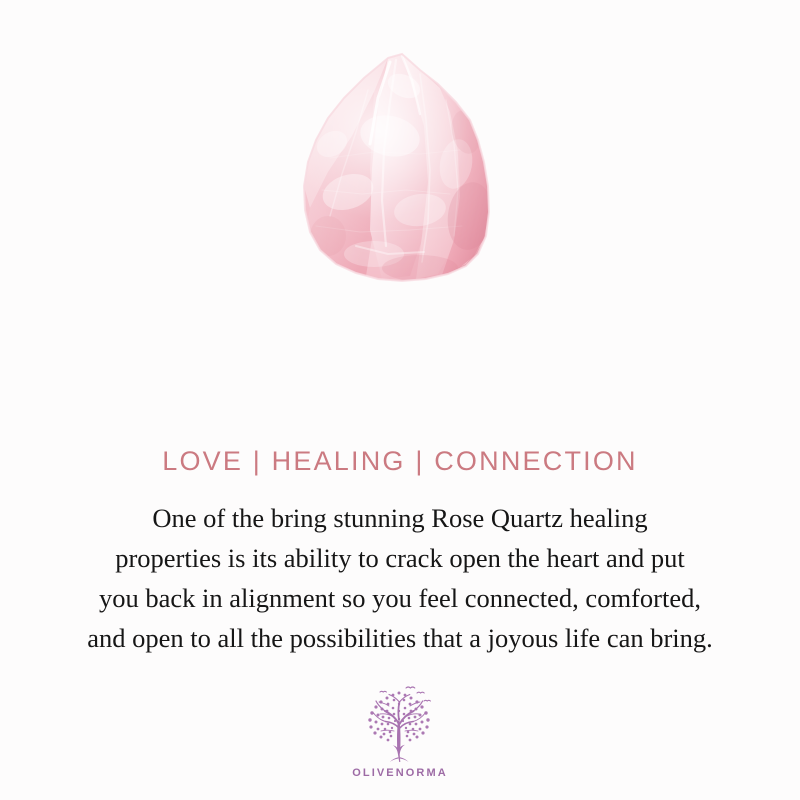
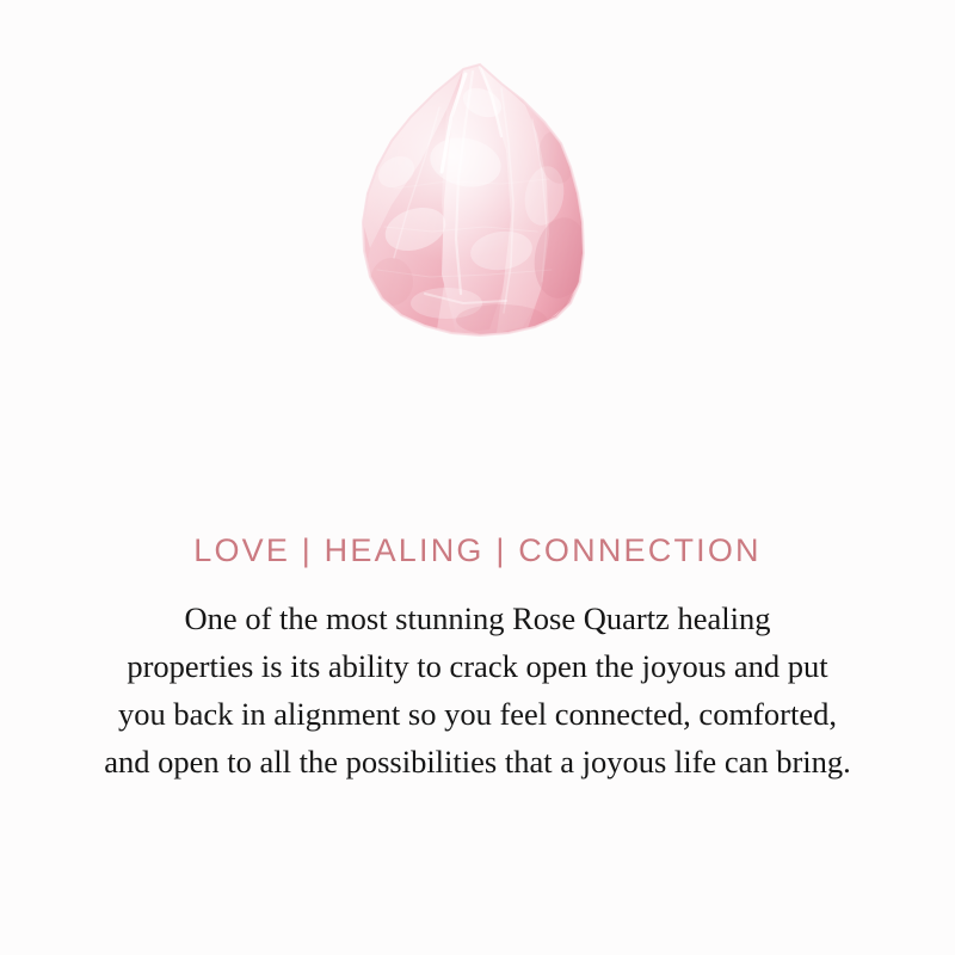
  LOVE | HEALING | CONNECTION
- One of the bring stunning Rose Quartz healing
+ One of the most stunning Rose Quartz healing
- properties is its ability to crack open the heart and put
+ properties is its ability to crack open the joyous and put
  you back in alignment so you feel connected, comforted,
  and open to all the possibilities that a joyous life can bring.
- OLIVENORMA
